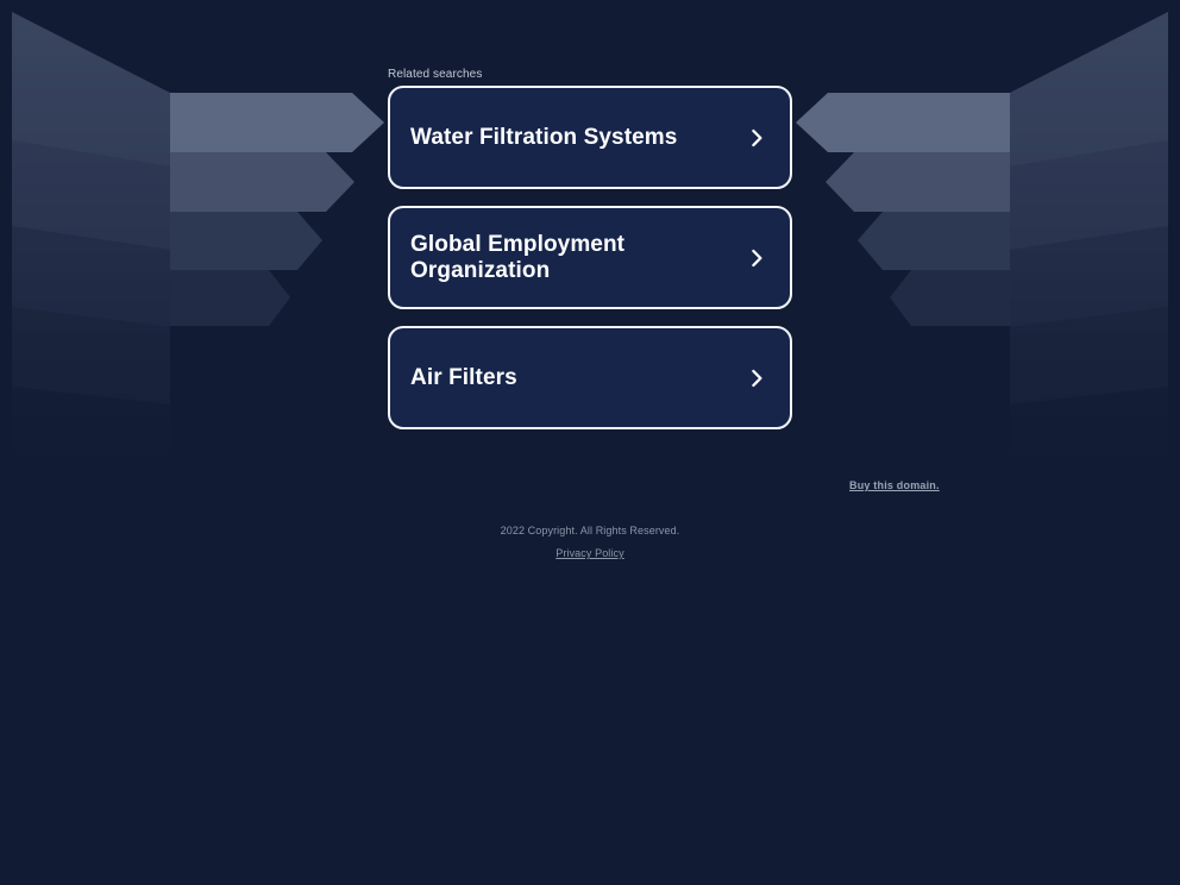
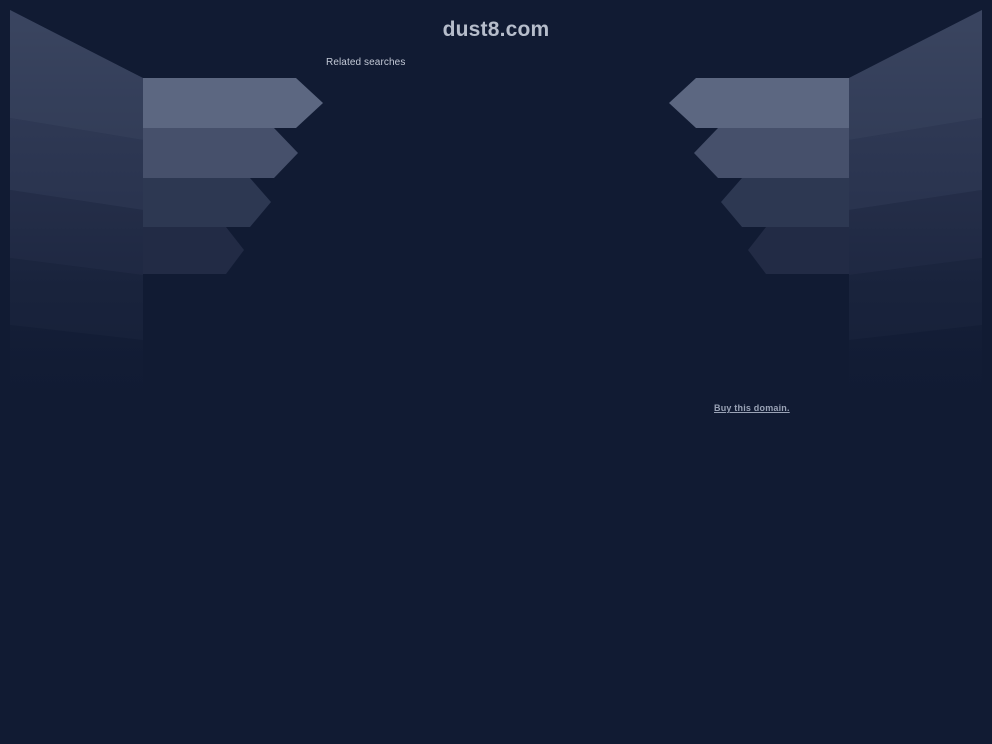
+ dust8.com
  Related searches
- Water Filtration Systems
- Global Employment Organization
- Air Filters
  Buy this domain.
- 2022 Copyright. All Rights Reserved.
- Privacy Policy
